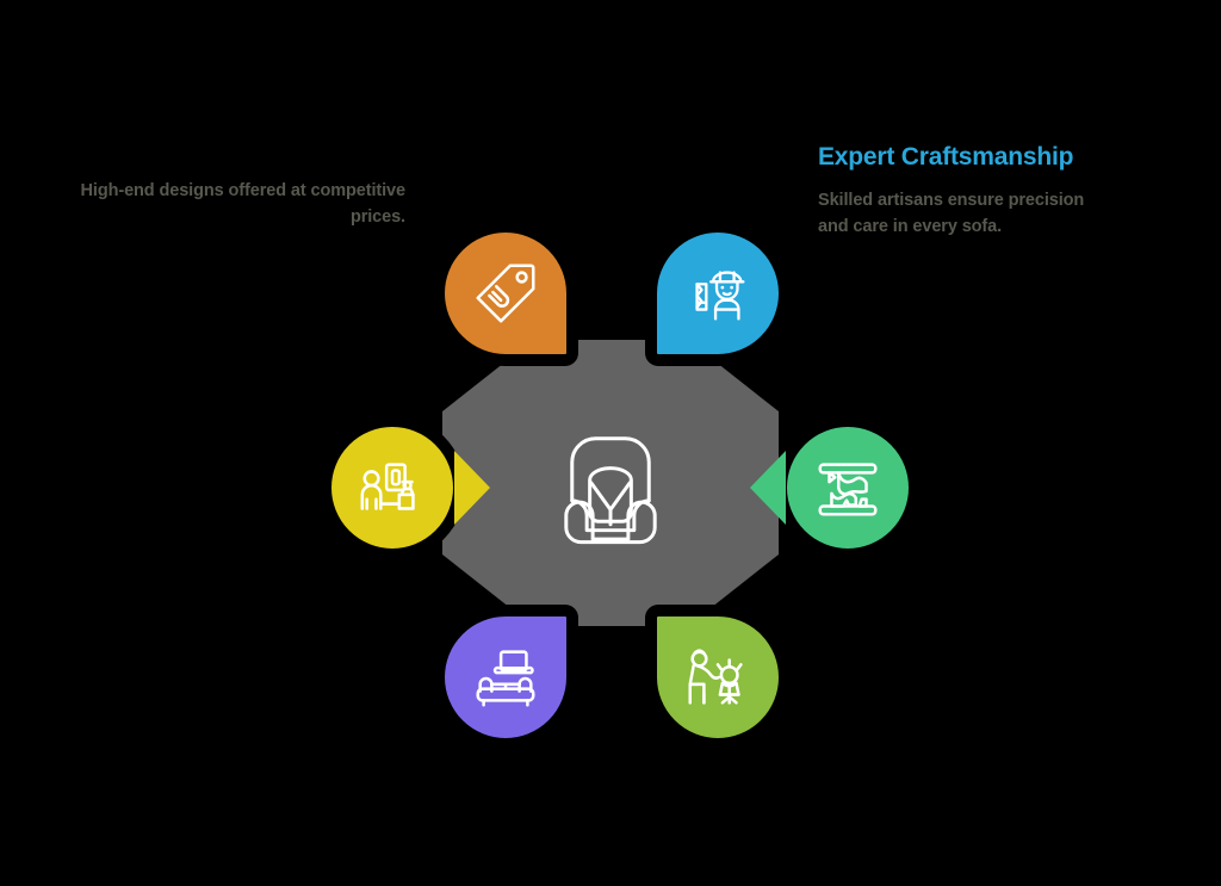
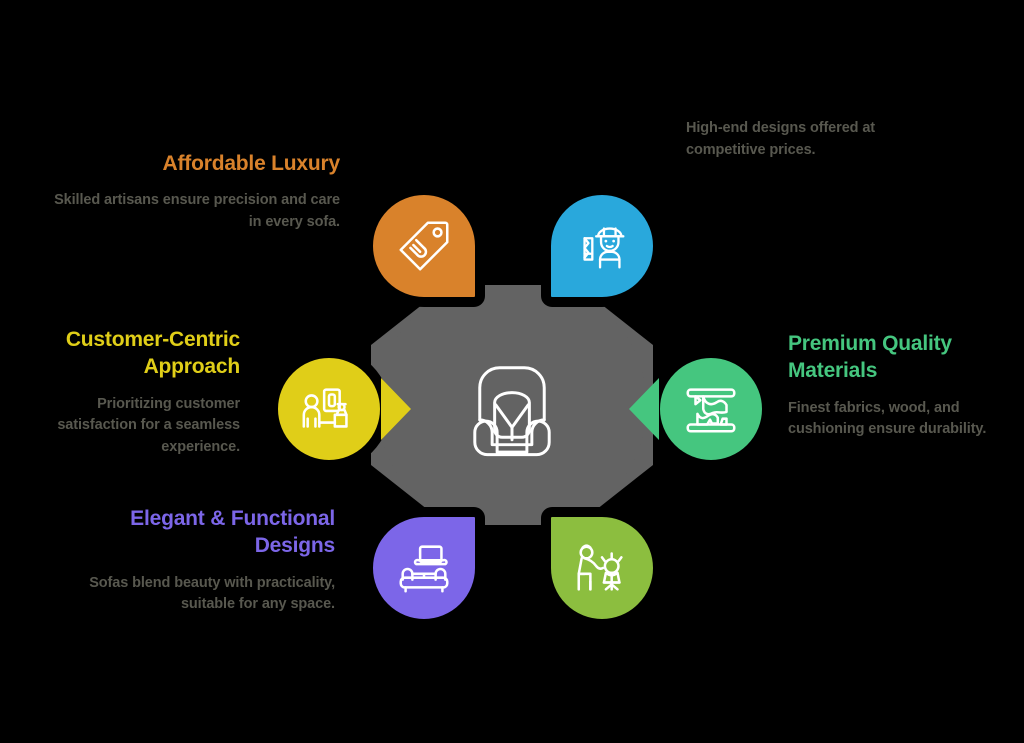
+ Affordable Luxury
- High-end designs offered at competitive prices.
+ Skilled artisans ensure precision and care in every sofa.
- Expert Craftsmanship
- Skilled artisans ensure precision and care in every sofa.
+ High-end designs offered at competitive prices.
+ Premium Quality Materials
+ Finest fabrics, wood, and cushioning ensure durability.
+ Customer-Centric Approach
+ Prioritizing customer satisfaction for a seamless experience.
+ Elegant & Functional Designs
+ Sofas blend beauty with practicality, suitable for any space.
